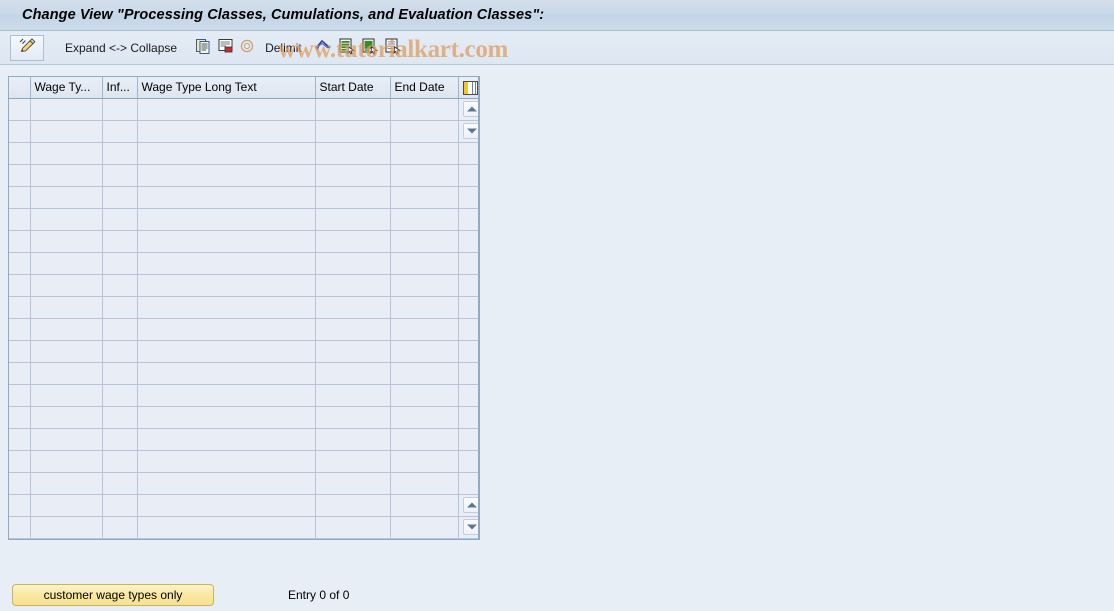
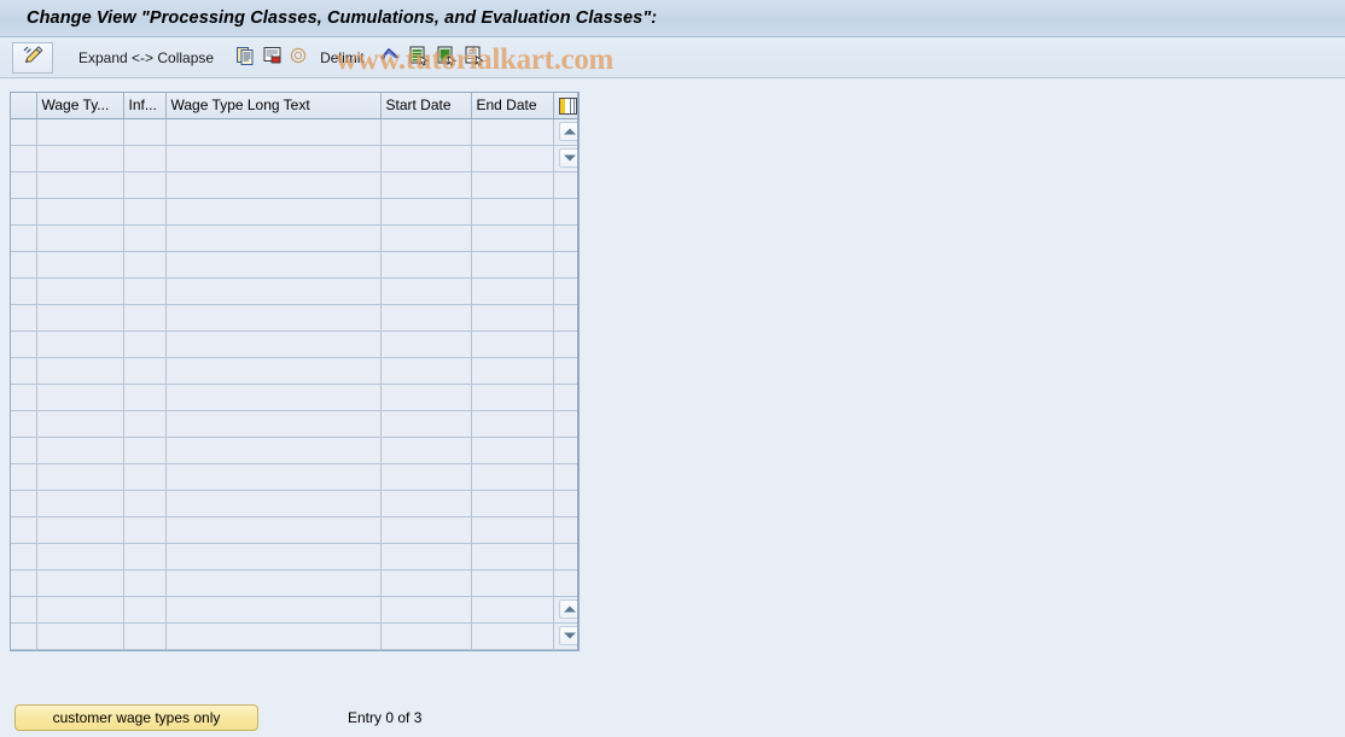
  Change View "Processing Classes, Cumulations, and Evaluation Classes":
  Expand <-> Collapse
  Delimit
  www.tutorialkart.com
  	Wage Ty...	Inf...	Wage Type Long Text	Start Date	End Date
  customer wage types only
- Entry 0 of 0
+ Entry 0 of 3
